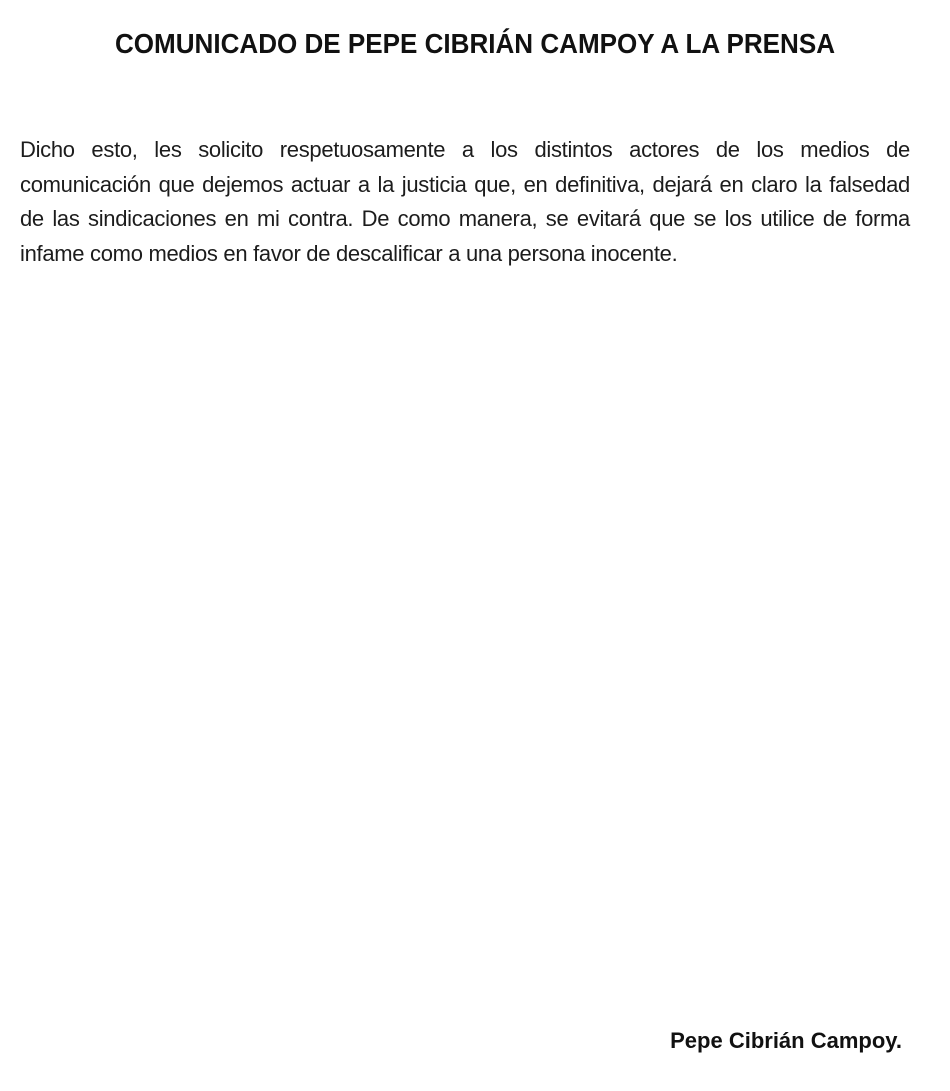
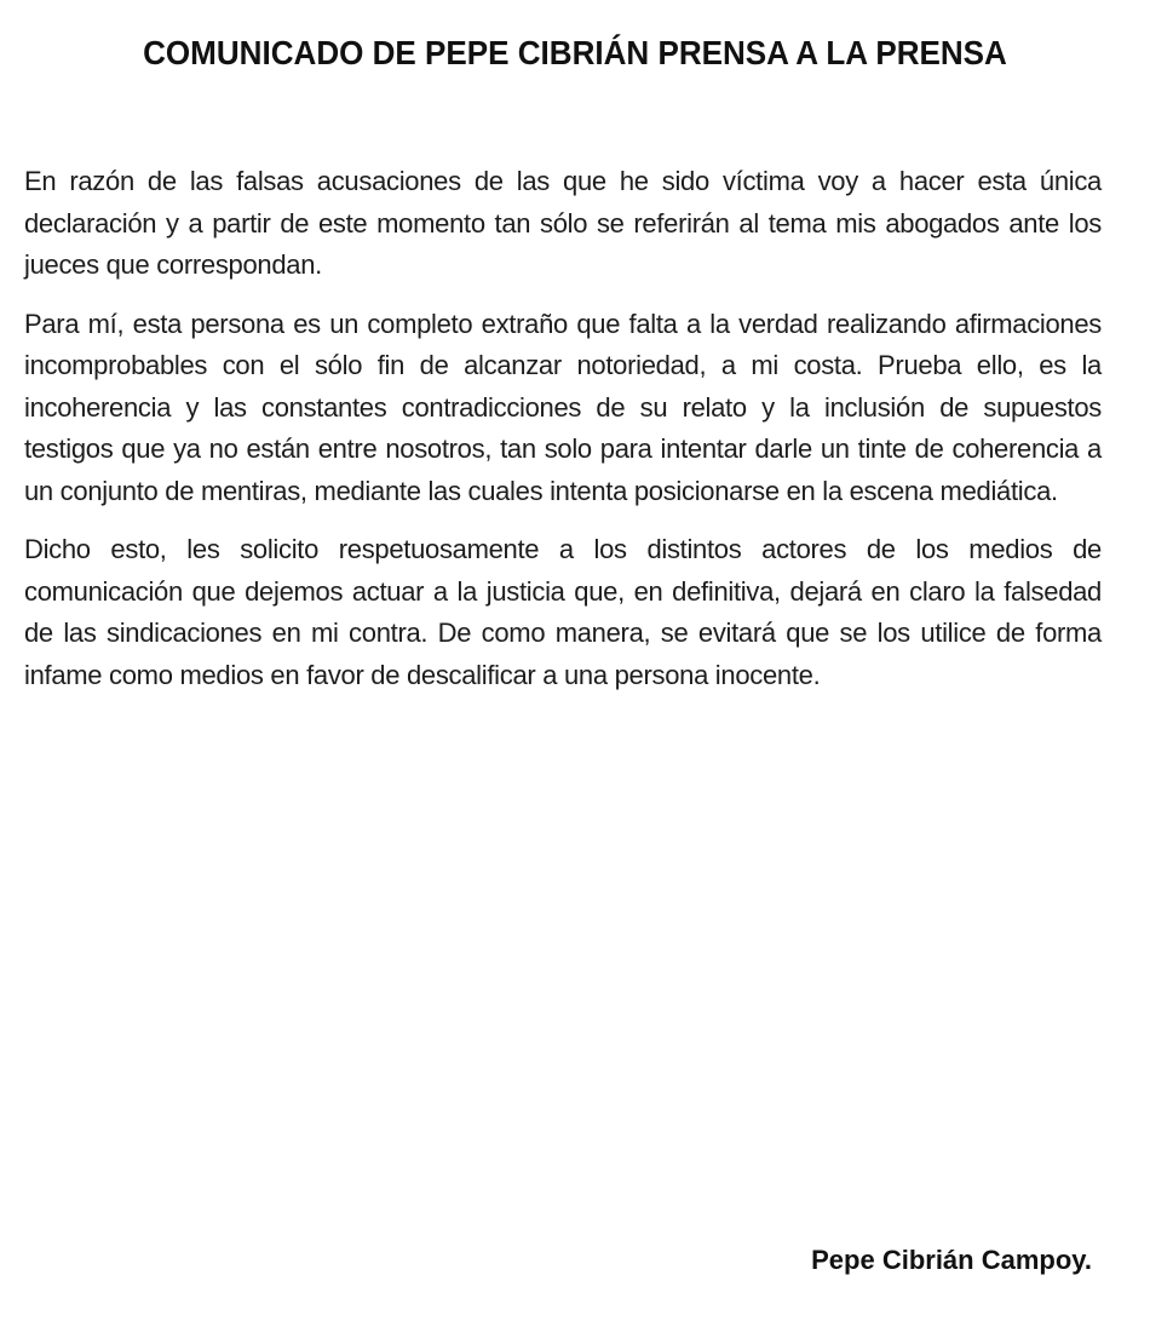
- COMUNICADO DE PEPE CIBRIÁN CAMPOY A LA PRENSA
+ COMUNICADO DE PEPE CIBRIÁN PRENSA A LA PRENSA
+ En razón de las falsas acusaciones de las que he sido víctima voy a hacer esta única declaración y a partir de este momento tan sólo se referirán al tema mis abogados ante los jueces que correspondan.
+ Para mí, esta persona es un completo extraño que falta a la verdad realizando afirmaciones incomprobables con el sólo fin de alcanzar notoriedad, a mi costa. Prueba ello, es la incoherencia y las constantes contradicciones de su relato y la inclusión de supuestos testigos que ya no están entre nosotros, tan solo para intentar darle un tinte de coherencia a un conjunto de mentiras, mediante las cuales intenta posicionarse en la escena mediática.
  Dicho esto, les solicito respetuosamente a los distintos actores de los medios de comunicación que dejemos actuar a la justicia que, en definitiva, dejará en claro la falsedad de las sindicaciones en mi contra. De como manera, se evitará que se los utilice de forma infame como medios en favor de descalificar a una persona inocente.
  Pepe Cibrián Campoy.
